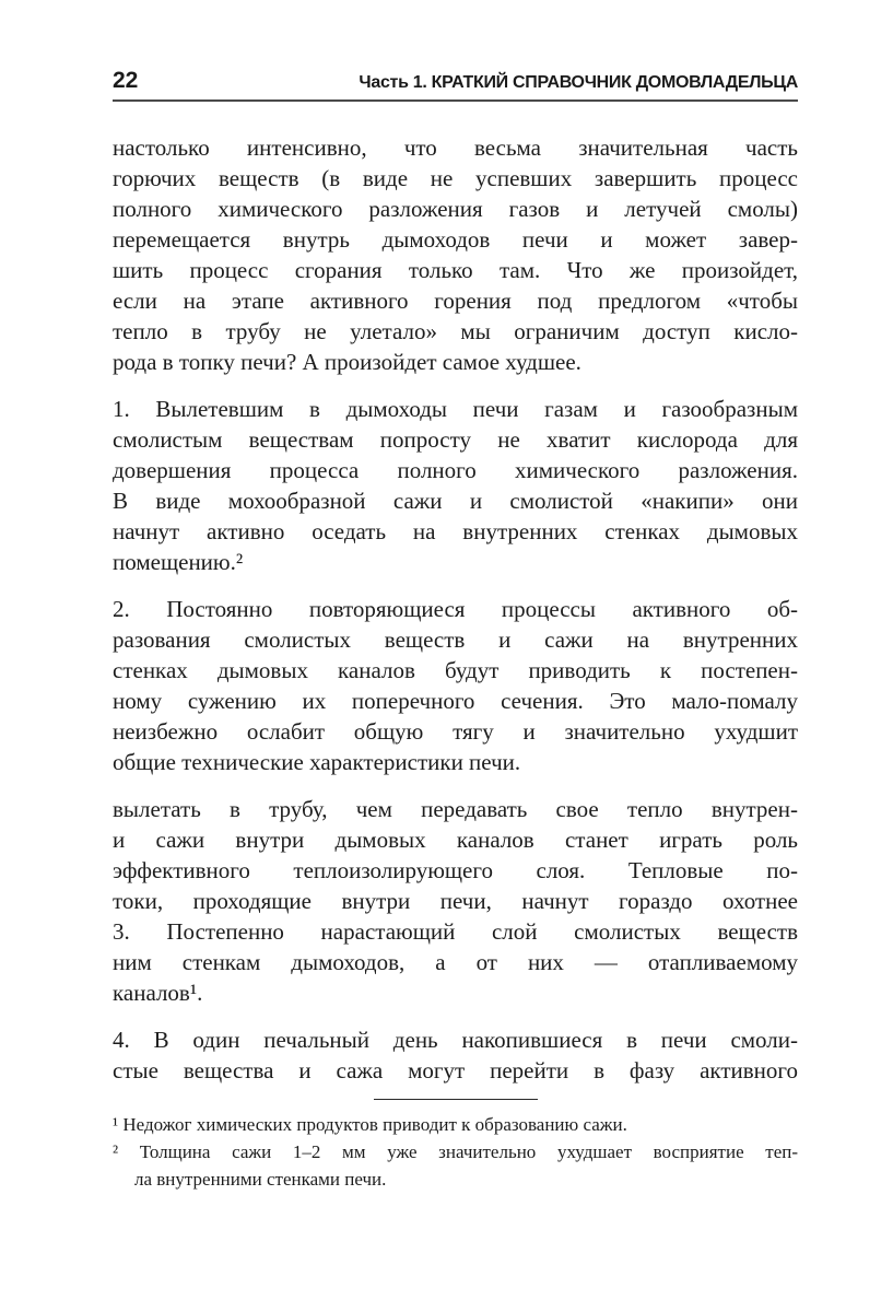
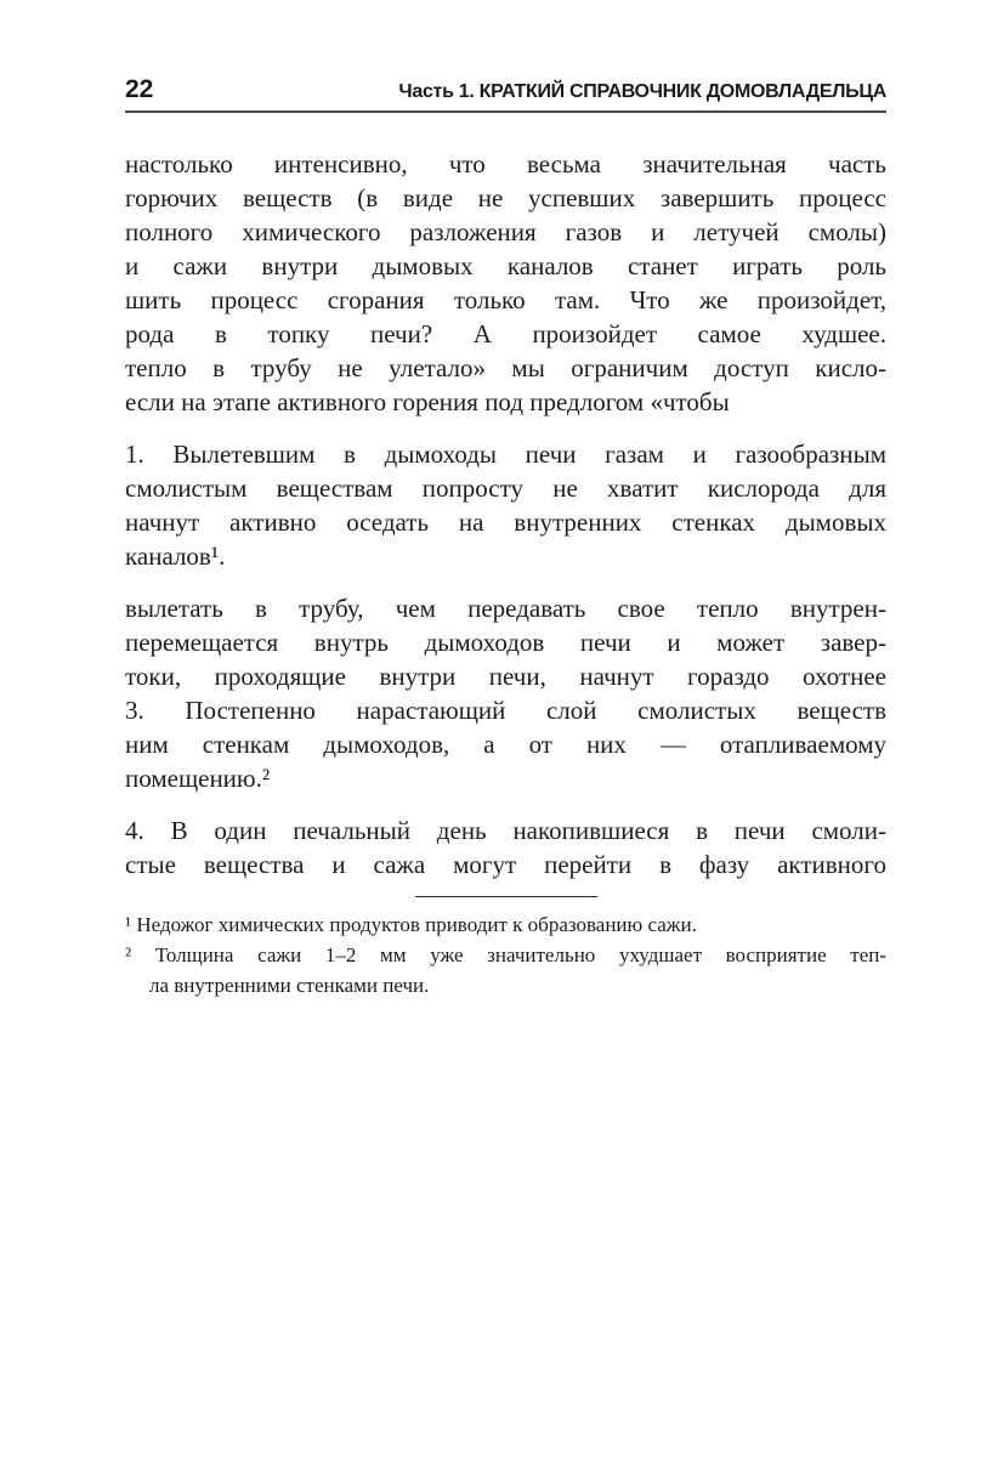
  22
  Часть 1. КРАТКИЙ СПРАВОЧНИК ДОМОВЛАДЕЛЬЦА
  настолько интенсивно, что весьма значительная часть
  горючих веществ (в виде не успевших завершить процесс
  полного химического разложения газов и летучей смолы)
- перемещается внутрь дымоходов печи и может завер-
+ и сажи внутри дымовых каналов станет играть роль
  шить процесс сгорания только там. Что же произойдет,
- если на этапе активного горения под предлогом «чтобы
+ рода в топку печи? А произойдет самое худшее.
  тепло в трубу не улетало» мы ограничим доступ кисло-
- рода в топку печи? А произойдет самое худшее.
+ если на этапе активного горения под предлогом «чтобы
  1. Вылетевшим в дымоходы печи газам и газообразным
  смолистым веществам попросту не хватит кислорода для
- довершения процесса полного химического разложения.
- В виде мохообразной сажи и смолистой «накипи» они
  начнут активно оседать на внутренних стенках дымовых
- помещению.²
+ каналов¹.
- 2. Постоянно повторяющиеся процессы активного об-
- разования смолистых веществ и сажи на внутренних
- стенках дымовых каналов будут приводить к постепен-
- ному сужению их поперечного сечения. Это мало-помалу
- неизбежно ослабит общую тягу и значительно ухудшит
- общие технические характеристики печи.
  вылетать в трубу, чем передавать свое тепло внутрен-
- и сажи внутри дымовых каналов станет играть роль
+ перемещается внутрь дымоходов печи и может завер-
- эффективного теплоизолирующего слоя. Тепловые по-
  токи, проходящие внутри печи, начнут гораздо охотнее
  3. Постепенно нарастающий слой смолистых веществ
  ним стенкам дымоходов, а от них — отапливаемому
- каналов¹.
+ помещению.²
  4. В один печальный день накопившиеся в печи смоли-
  стые вещества и сажа могут перейти в фазу активного
  ¹ Недожог химических продуктов приводит к образованию сажи.
  ² Толщина сажи 1–2 мм уже значительно ухудшает восприятие теп-
  ла внутренними стенками печи.
